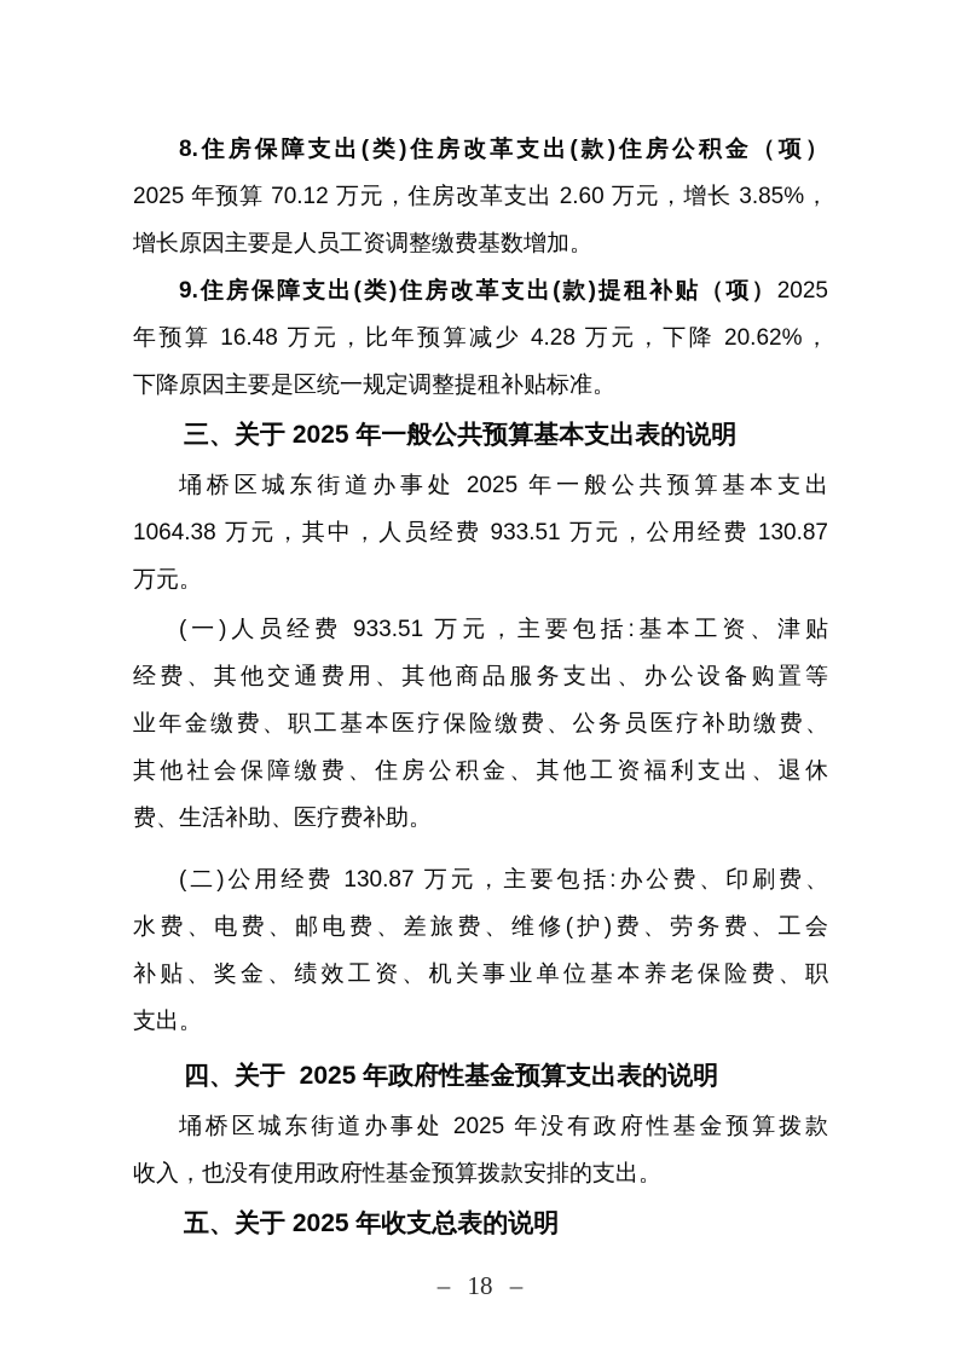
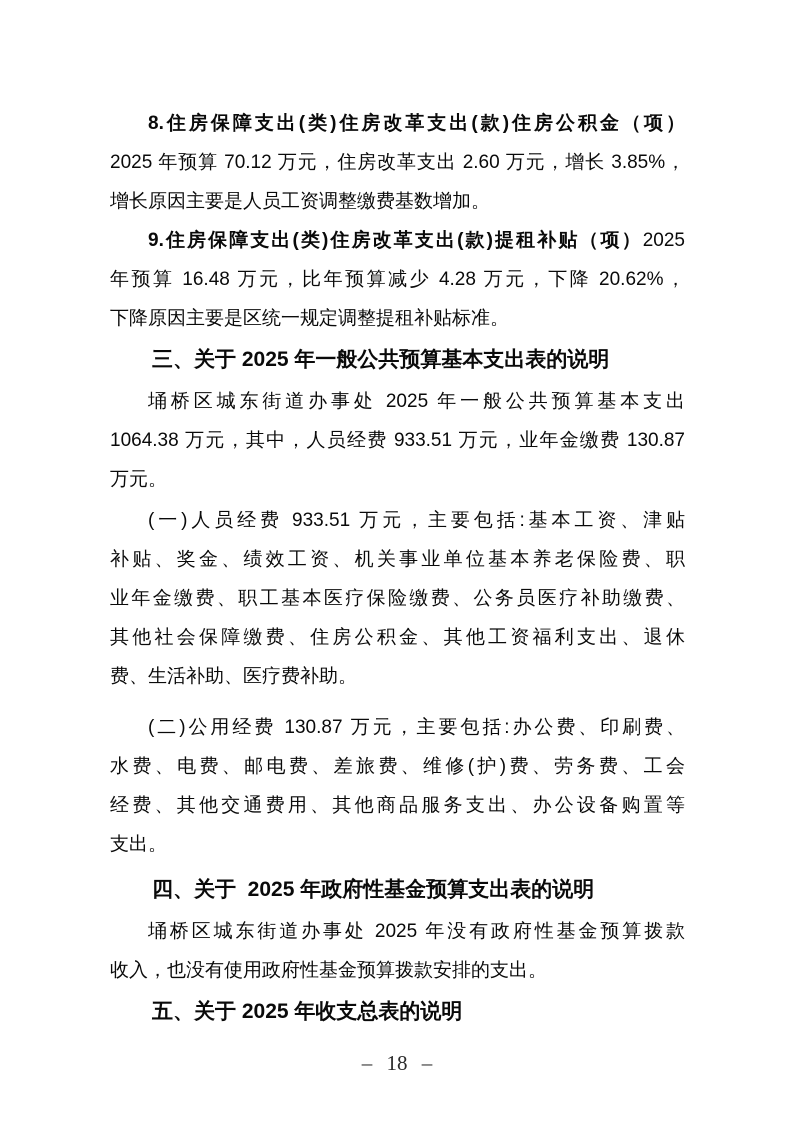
  8.住房保障支出(类)住房改革支出(款)住房公积金（项）
  2025 年预算 70.12 万元，住房改革支出 2.60 万元，增长 3.85%，
  增长原因主要是人员工资调整缴费基数增加。
  9.住房保障支出(类)住房改革支出(款)提租补贴（项）2025
  年预算 16.48 万元，比年预算减少 4.28 万元，下降 20.62%，
  下降原因主要是区统一规定调整提租补贴标准。
  三、关于 2025 年一般公共预算基本支出表的说明
  埇桥区城东街道办事处 2025 年一般公共预算基本支出
- 1064.38 万元，其中，人员经费 933.51 万元，公用经费 130.87
+ 1064.38 万元，其中，人员经费 933.51 万元，业年金缴费 130.87
  万元。
  (一)人员经费 933.51 万元，主要包括:基本工资、津贴
- 经费、其他交通费用、其他商品服务支出、办公设备购置等
+ 补贴、奖金、绩效工资、机关事业单位基本养老保险费、职
  业年金缴费、职工基本医疗保险缴费、公务员医疗补助缴费、
  其他社会保障缴费、住房公积金、其他工资福利支出、退休
  费、生活补助、医疗费补助。
  (二)公用经费 130.87 万元，主要包括:办公费、印刷费、
  水费、电费、邮电费、差旅费、维修(护)费、劳务费、工会
- 补贴、奖金、绩效工资、机关事业单位基本养老保险费、职
+ 经费、其他交通费用、其他商品服务支出、办公设备购置等
  支出。
  四、关于 2025 年政府性基金预算支出表的说明
  埇桥区城东街道办事处 2025 年没有政府性基金预算拨款
  收入，也没有使用政府性基金预算拨款安排的支出。
  五、关于 2025 年收支总表的说明
  – 18 –
